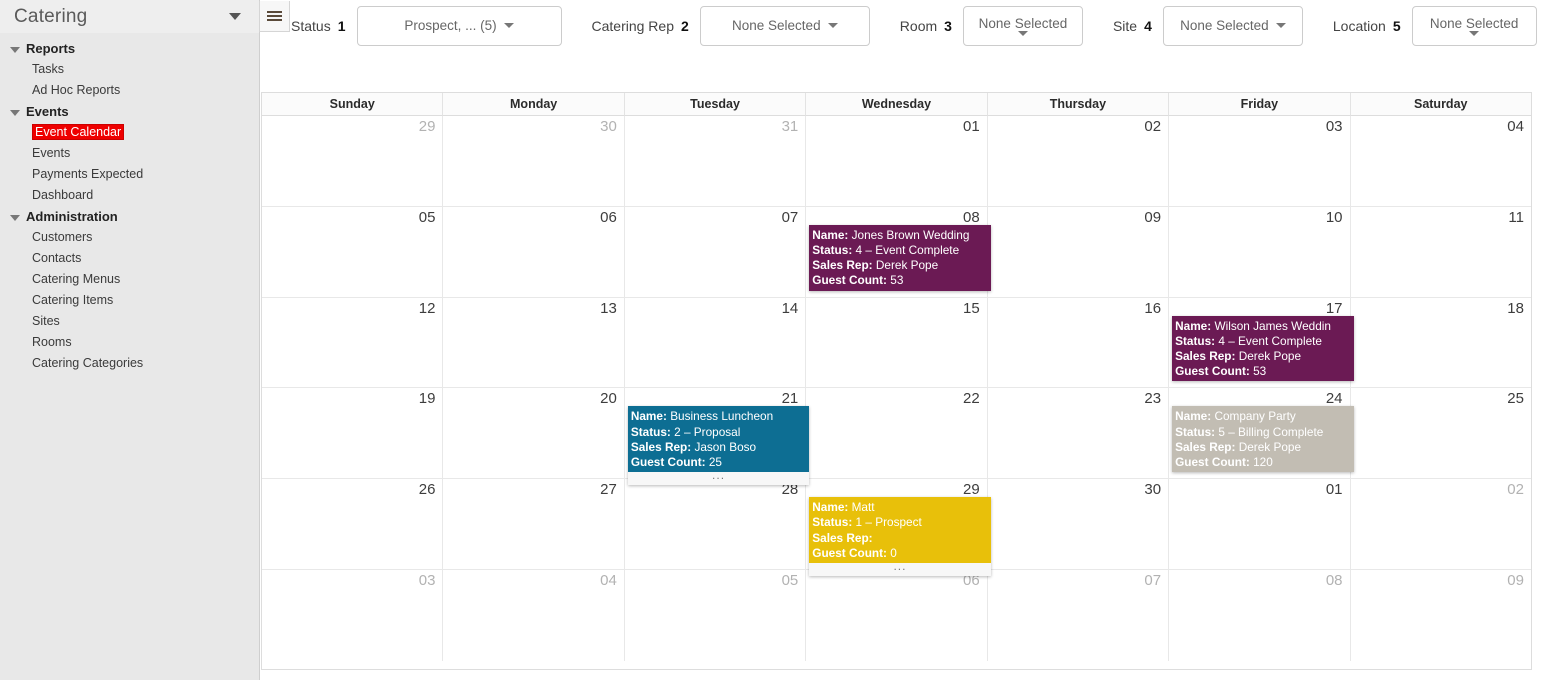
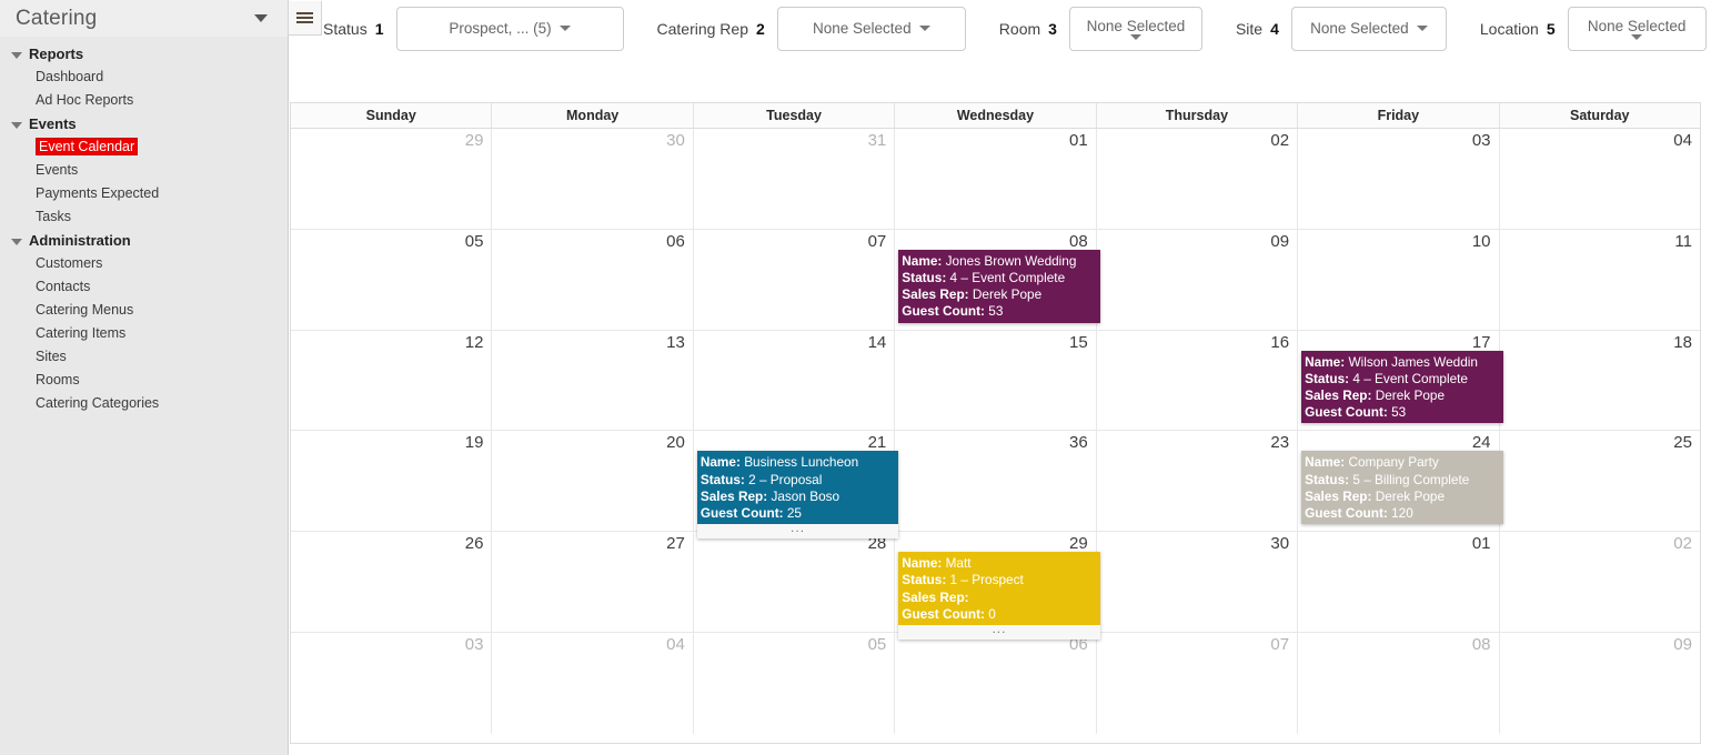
  Catering
  Reports
- Tasks
+ Dashboard
  Ad Hoc Reports
  Events
  Event Calendar
  Events
  Payments Expected
- Dashboard
+ Tasks
  Administration
  Customers
  Contacts
  Catering Menus
  Catering Items
  Sites
  Rooms
  Catering Categories
  Status
  1
  Prospect, ... (5)
  Catering Rep
  2
  None Selected
  Room
  3
  None Selected
  Site
  4
  None Selected
  Location
  5
  None Selected
  Sunday
  Monday
  Tuesday
  Wednesday
  Thursday
  Friday
  Saturday
  29
  30
  31
  01
  02
  03
  04
  05
  06
  07
  08
  Name: Jones Brown Wedding
  Status: 4 – Event Complete
  Sales Rep: Derek Pope
  Guest Count: 53
  09
  10
  11
  12
  13
  14
  15
  16
  17
  Name: Wilson James Weddin
  Status: 4 – Event Complete
  Sales Rep: Derek Pope
  Guest Count: 53
  18
  19
  20
  21
  Name: Business Luncheon
  Status: 2 – Proposal
  Sales Rep: Jason Boso
  Guest Count: 25
  ...
- 22
+ 36
  23
  24
  Name: Company Party
  Status: 5 – Billing Complete
  Sales Rep: Derek Pope
  Guest Count: 120
  25
  26
  27
  28
  29
  Name: Matt
  Status: 1 – Prospect
  Sales Rep:
  Guest Count: 0
  ...
  30
  01
  02
  03
  04
  05
  06
  07
  08
  09
